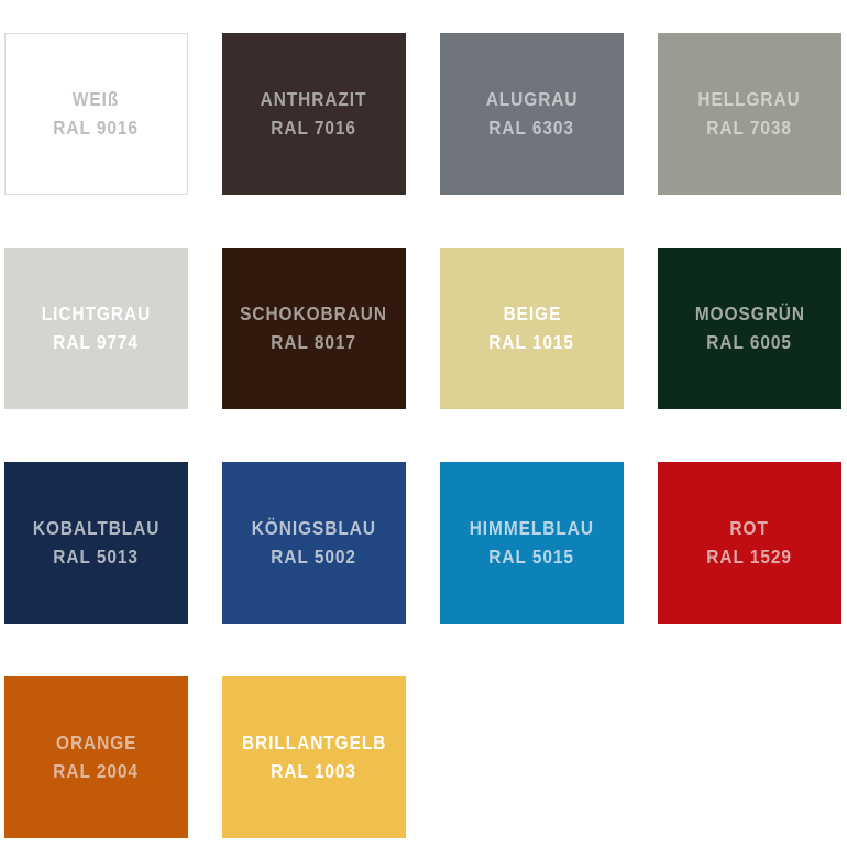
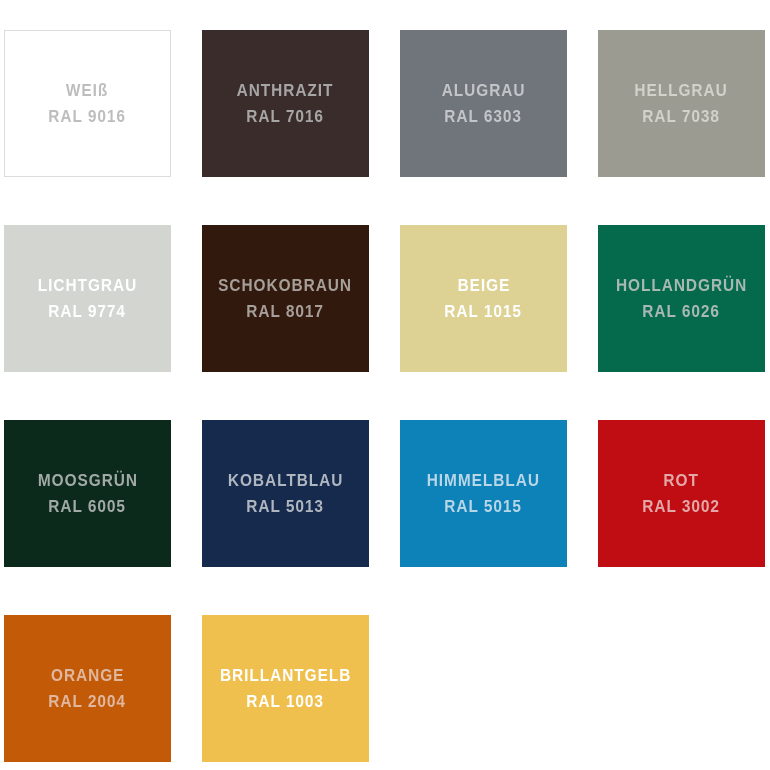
  WEIß
  RAL 9016
  ANTHRAZIT
  RAL 7016
  ALUGRAU
  RAL 6303
  HELLGRAU
  RAL 7038
  LICHTGRAU
  RAL 9774
  SCHOKOBRAUN
  RAL 8017
  BEIGE
  RAL 1015
+ HOLLANDGRÜN
+ RAL 6026
  MOOSGRÜN
  RAL 6005
  KOBALTBLAU
  RAL 5013
- KÖNIGSBLAU
- RAL 5002
  HIMMELBLAU
  RAL 5015
  ROT
- RAL 1529
+ RAL 3002
  ORANGE
  RAL 2004
  BRILLANTGELB
  RAL 1003
